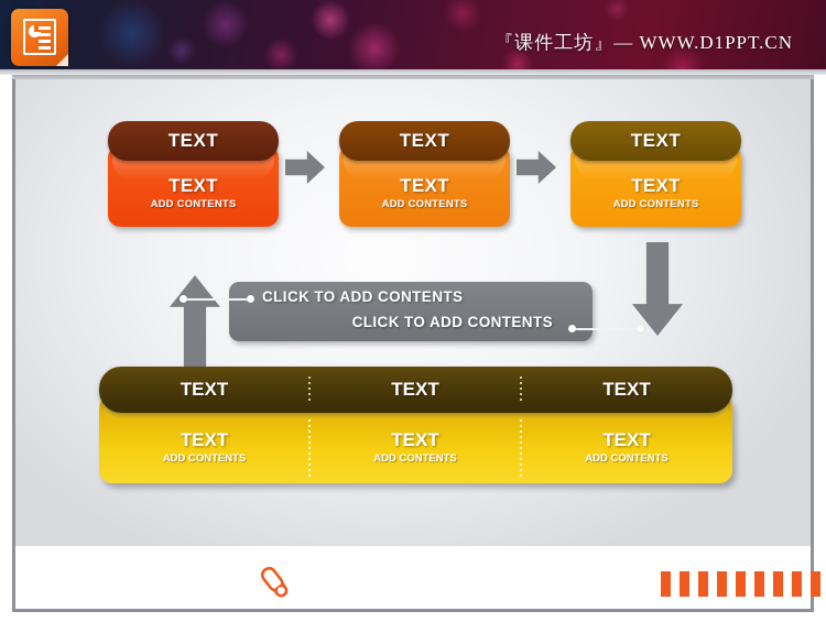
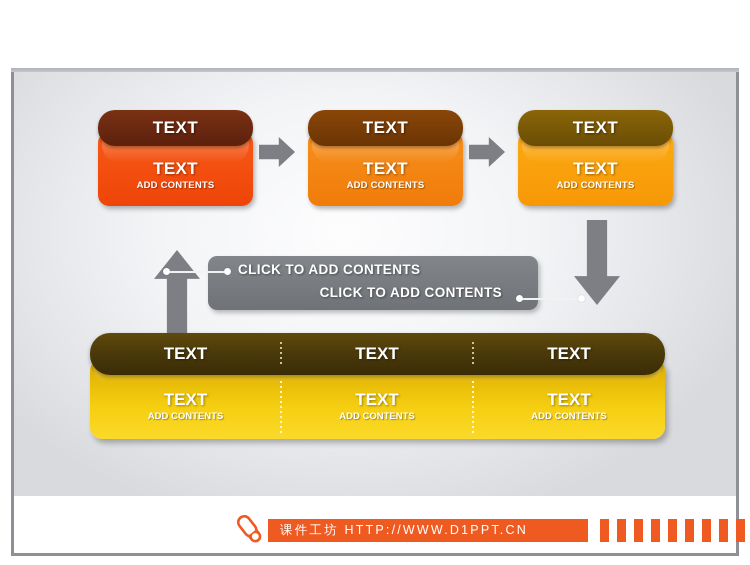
- 『课件工坊』— WWW.D1PPT.CN
  TEXT
  TEXT
  ADD CONTENTS
  TEXT
  TEXT
  ADD CONTENTS
  TEXT
  TEXT
  ADD CONTENTS
  CLICK TO ADD CONTENTS
  CLICK TO ADD CONTENTS
  TEXT
  TEXT
  TEXT
  TEXT
  ADD CONTENTS
  TEXT
  ADD CONTENTS
  TEXT
  ADD CONTENTS
+ 课件工坊 HTTP://WWW.D1PPT.CN
